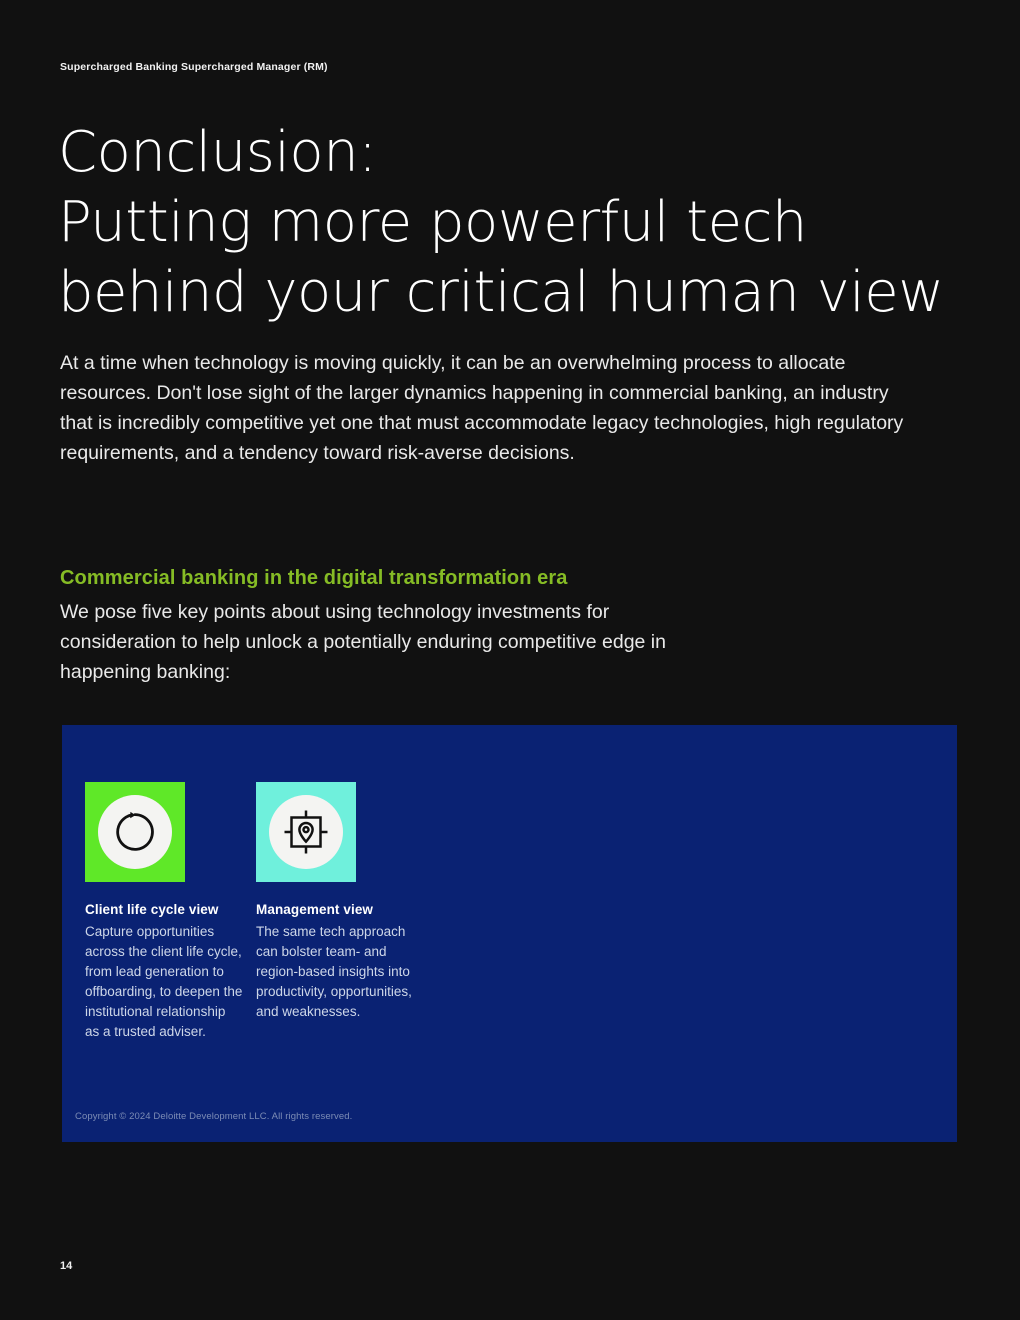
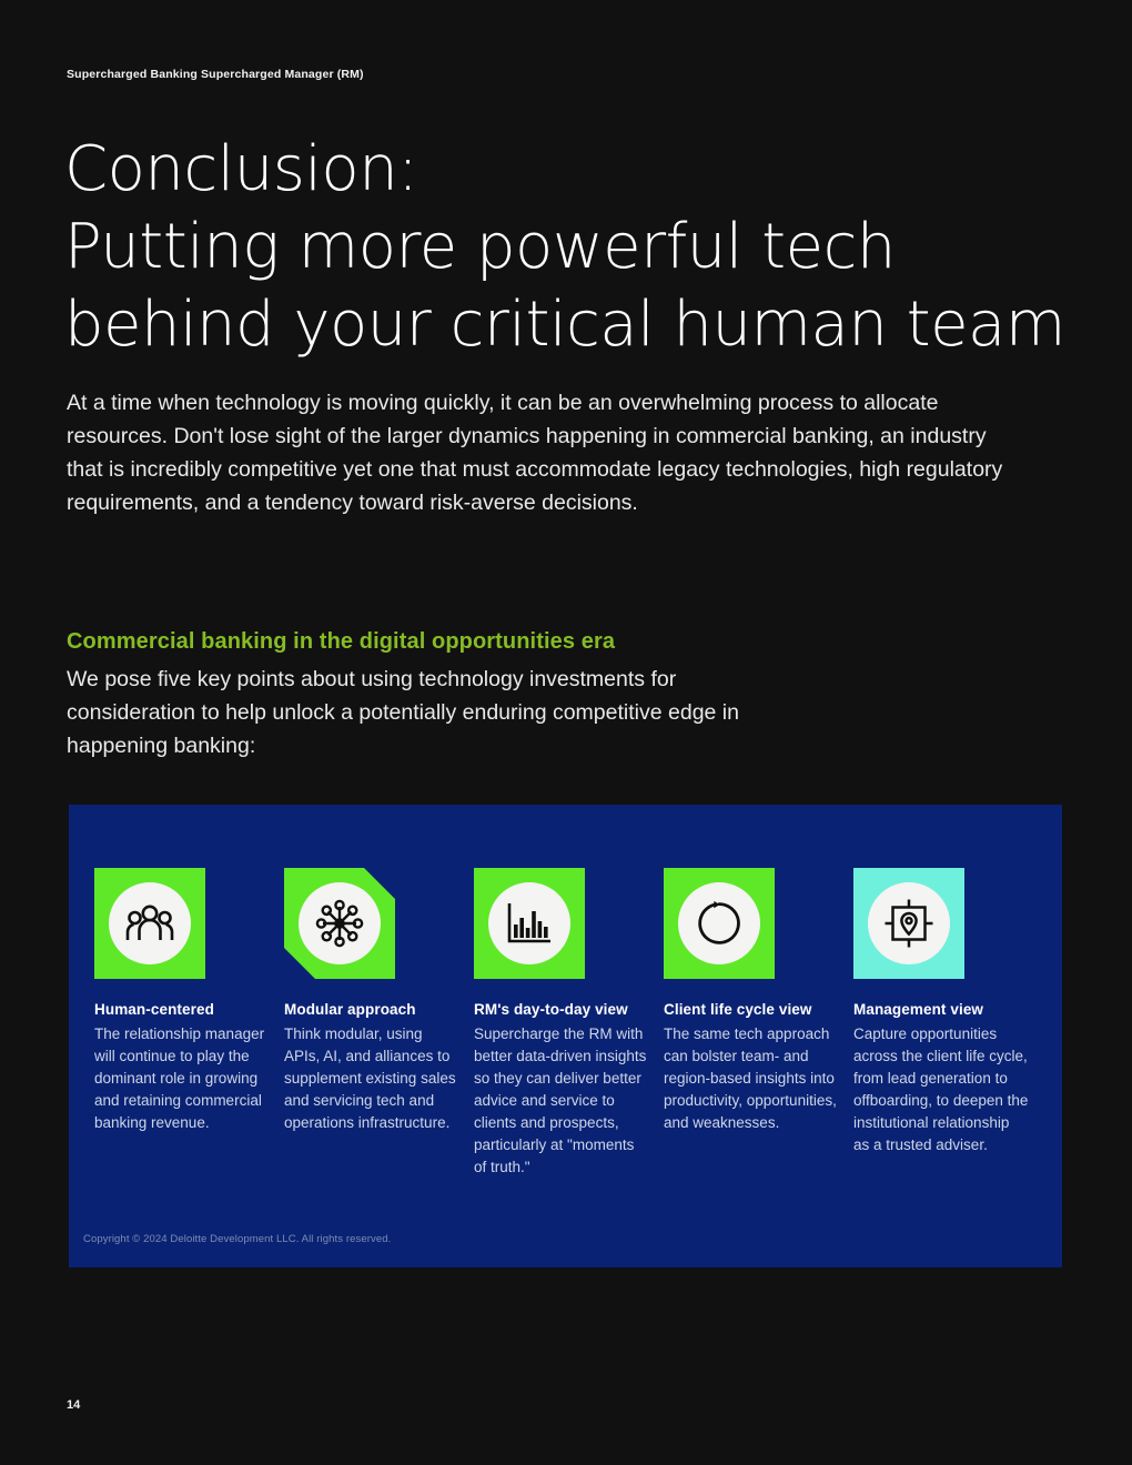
  Supercharged Banking Supercharged Manager (RM)
  Conclusion:
  Putting more powerful tech
- behind your critical human view
+ behind your critical human team
  At a time when technology is moving quickly, it can be an overwhelming process to allocate resources. Don't lose sight of the larger dynamics happening in commercial banking, an industry that is incredibly competitive yet one that must accommodate legacy technologies, high regulatory requirements, and a tendency toward risk-averse decisions.
- Commercial banking in the digital transformation era
+ Commercial banking in the digital opportunities era
  We pose five key points about using technology investments for consideration to help unlock a potentially enduring competitive edge in happening banking:
+ Human-centered
+ The relationship manager will continue to play the dominant role in growing and retaining commercial banking revenue.
+ Modular approach
+ Think modular, using APIs, AI, and alliances to supplement existing sales and servicing tech and operations infrastructure.
+ RM's day-to-day view
+ Supercharge the RM with better data-driven insights so they can deliver better advice and service to clients and prospects, particularly at "moments of truth."
  Client life cycle view
- Capture opportunities across the client life cycle, from lead generation to offboarding, to deepen the institutional relationship as a trusted adviser.
+ The same tech approach can bolster team- and region-based insights into productivity, opportunities, and weaknesses.
  Management view
- The same tech approach can bolster team- and region-based insights into productivity, opportunities, and weaknesses.
+ Capture opportunities across the client life cycle, from lead generation to offboarding, to deepen the institutional relationship as a trusted adviser.
  Copyright © 2024 Deloitte Development LLC. All rights reserved.
  14
